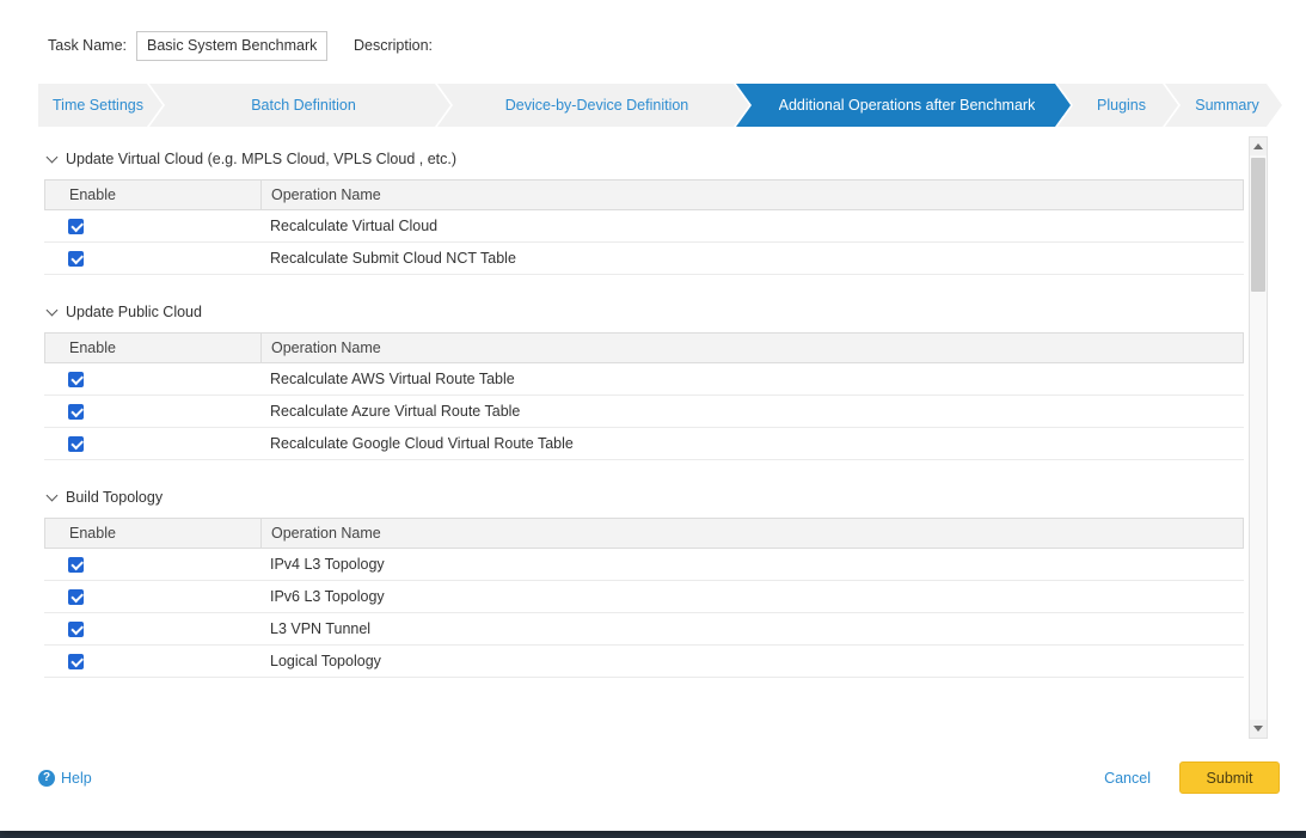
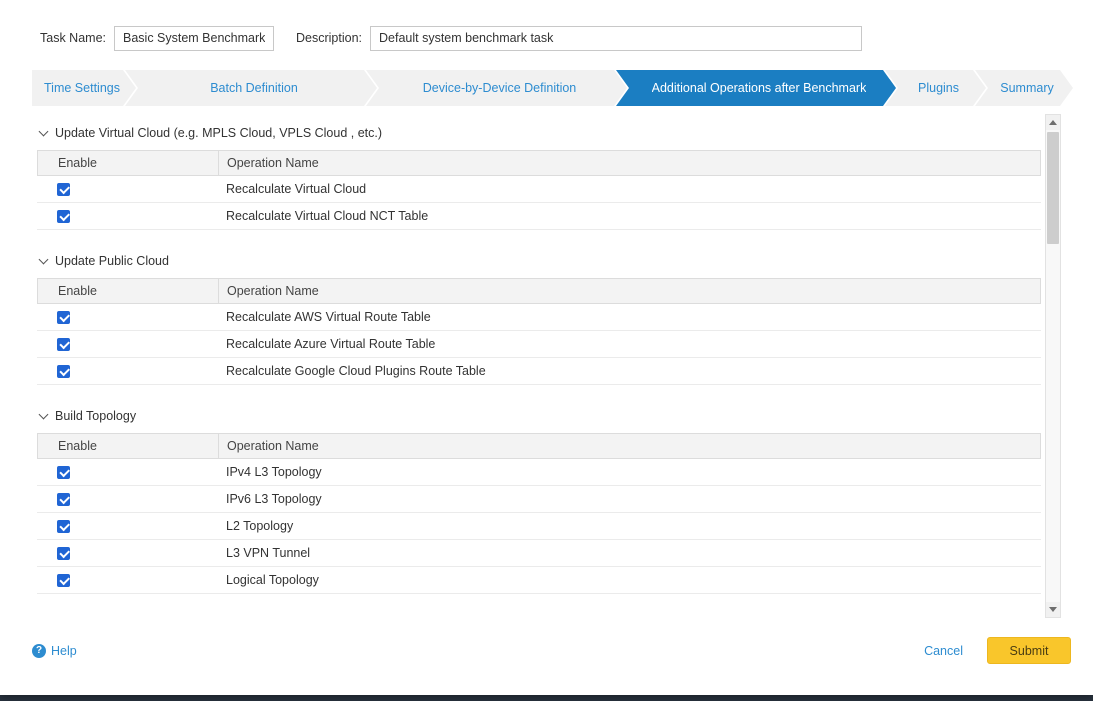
  Task Name:
  Basic System Benchmark
  Description:
+ Default system benchmark task
  Time Settings
  Batch Definition
  Device-by-Device Definition
  Additional Operations after Benchmark
  Plugins
  Summary
  Update Virtual Cloud (e.g. MPLS Cloud, VPLS Cloud , etc.)
  Enable
  Operation Name
  Recalculate Virtual Cloud
- Recalculate Submit Cloud NCT Table
+ Recalculate Virtual Cloud NCT Table
  Update Public Cloud
  Enable
  Operation Name
  Recalculate AWS Virtual Route Table
  Recalculate Azure Virtual Route Table
- Recalculate Google Cloud Virtual Route Table
+ Recalculate Google Cloud Plugins Route Table
  Build Topology
  Enable
  Operation Name
  IPv4 L3 Topology
  IPv6 L3 Topology
+ L2 Topology
  L3 VPN Tunnel
  Logical Topology
  ?
  Help
  Cancel
  Submit
